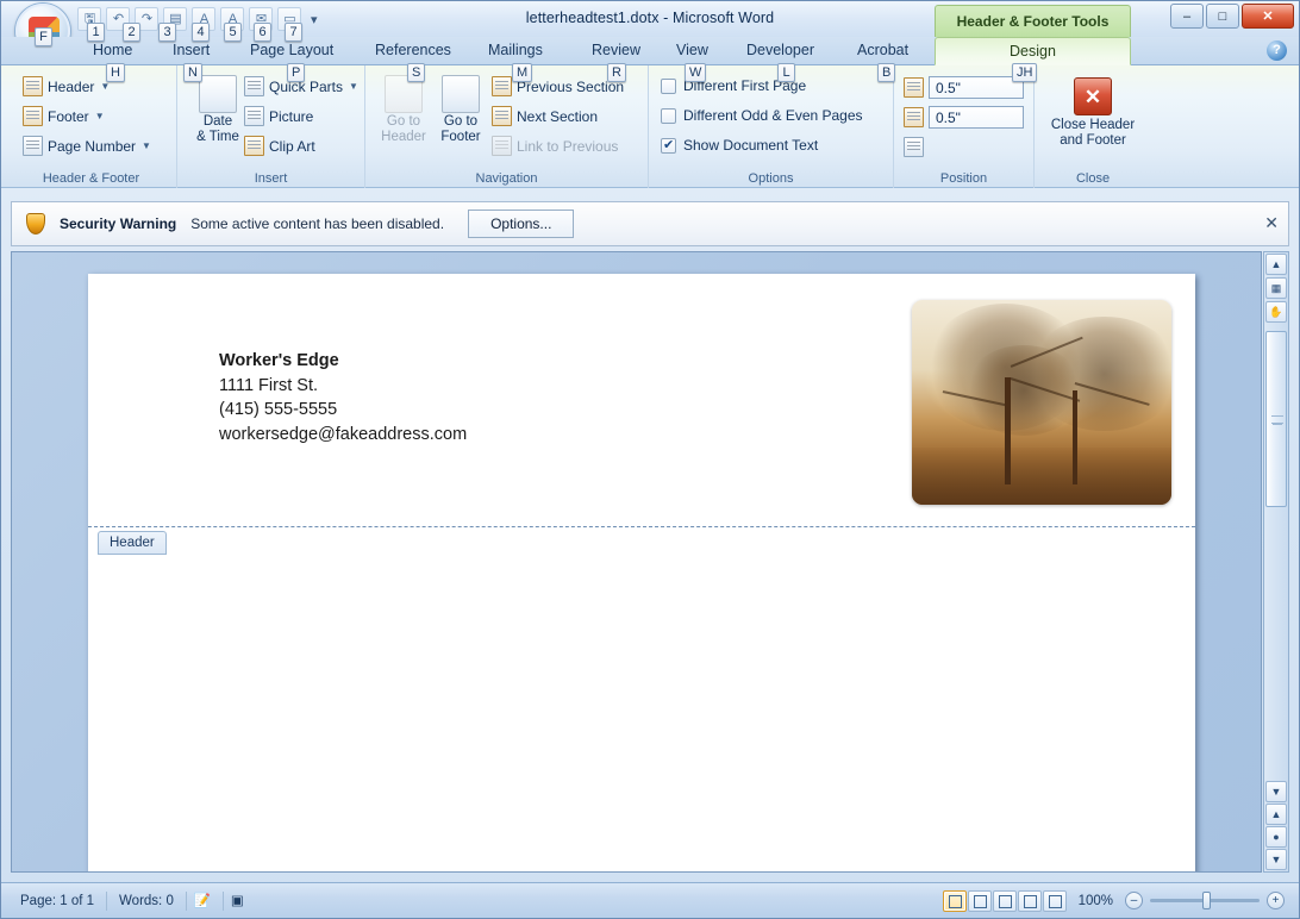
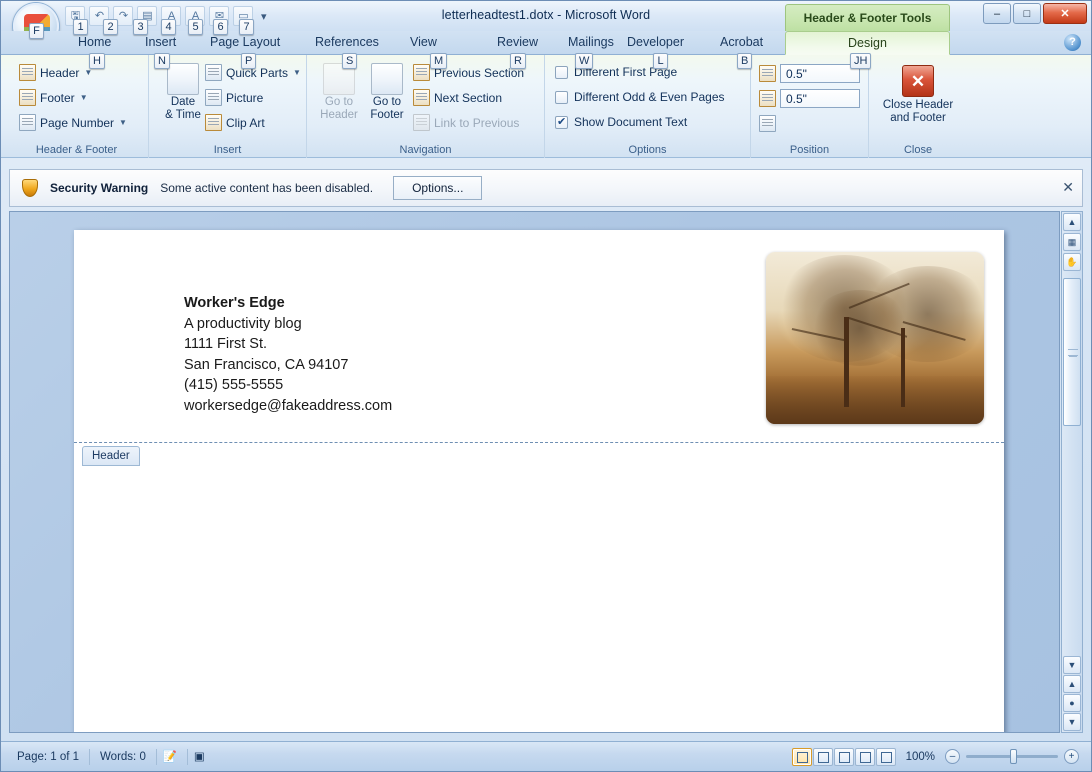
  letterheadtest1.dotx - Microsoft Word
  Header & Footer Tools
  –
  □
  ✕
  F
  🖫
  ↶
  ↷
  ▤
  A
  A
  ✉
  ▭
  ▾
  1
  2
  3
  4
  5
  6
  7
  Home
  Insert
  Page Layout
  References
- Mailings
+ View
  Review
- View
+ Mailings
  Developer
  Acrobat
  Design
  ?
  H
  N
  P
  S
  M
  R
  W
  L
  B
  JH
  Header
  ▼
  Footer
  ▼
  Page Number
  ▼
  Header & Footer
  Date
  & Time
  Quick Parts
  ▼
  Picture
  Clip Art
  Insert
  Go to
  Header
  Go to
  Footer
  Previous Section
  Next Section
  Link to Previous
  Navigation
  Different First Page
  Different Odd & Even Pages
  Show Document Text
  Options
  0.5"
  0.5"
  Position
  ✕
  Close Header
  and Footer
  Close
  Security Warning
  Some active content has been disabled.
  Options...
  ✕
  Worker's Edge
+ A productivity blog
  1111 First St.
+ San Francisco, CA 94107
  (415) 555-5555
  workersedge@fakeaddress.com
  Header
  ▲
  ▦
  ✋
  ▼
  ▲
  ●
  ▼
  Page: 1 of 1
  Words: 0
  📝
  ▣
  100%
  –
  +
